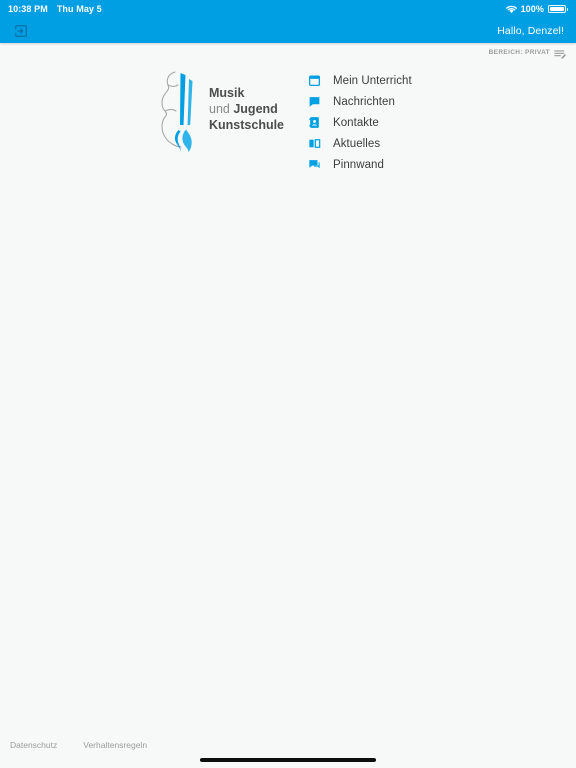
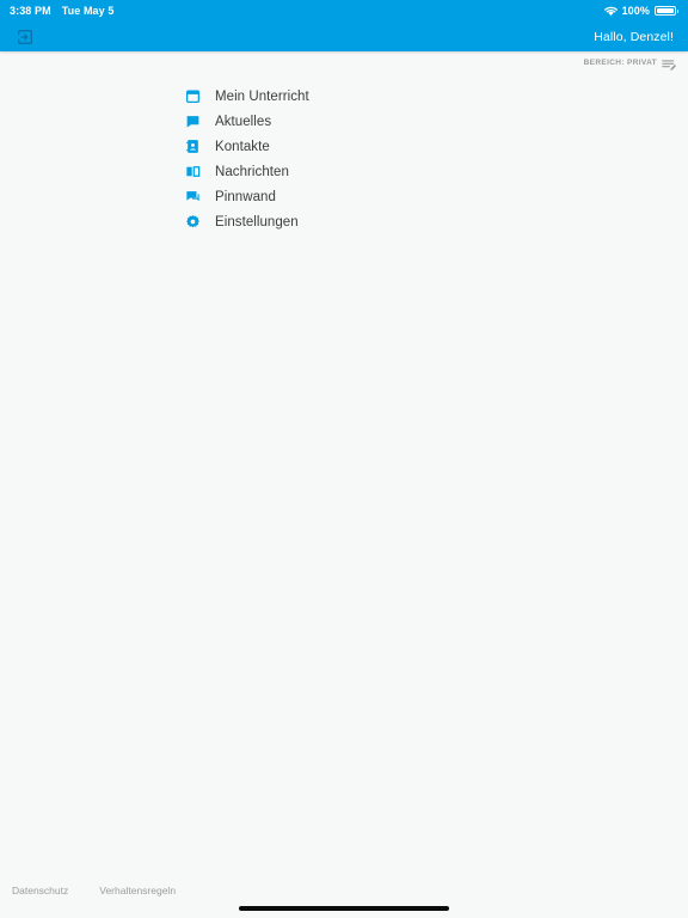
- 10:38 PM
+ 3:38 PM
- Thu May 5
+ Tue May 5
  100%
  Hallo, Denzel!
- Musik
- und Jugend
- Kunstschule
  Mein Unterricht
- Nachrichten
+ Aktuelles
  Kontakte
- Aktuelles
+ Nachrichten
  Pinnwand
+ Einstellungen
  Datenschutz
  Verhaltensregeln
